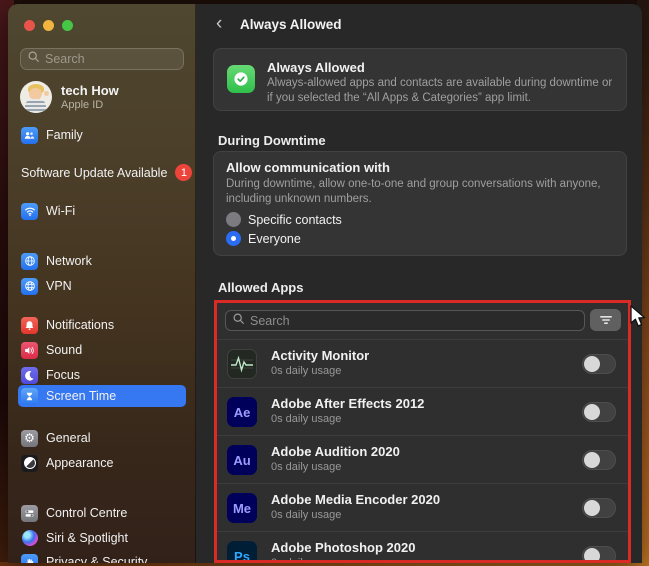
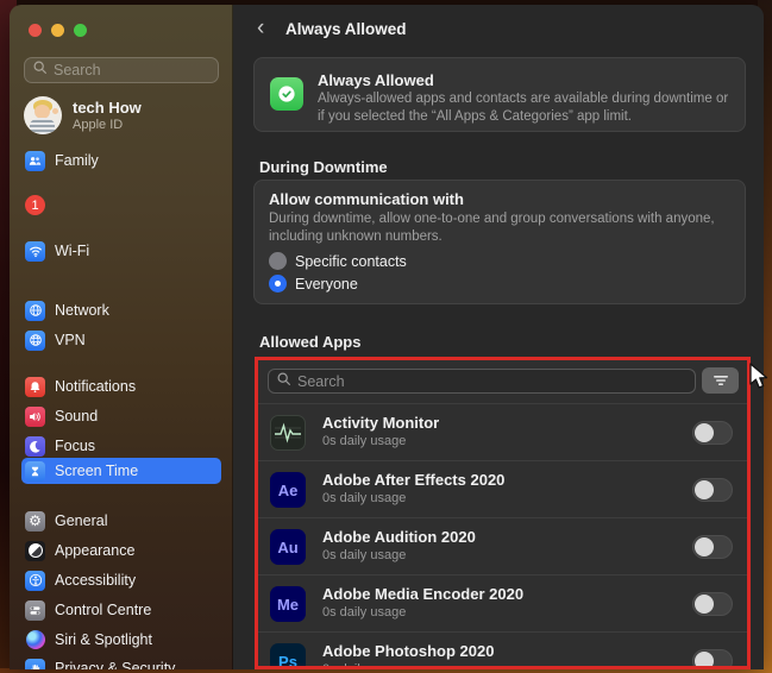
  Search
  tech How
  Apple ID
  Family
- Software Update Available
  1
  Wi-Fi
  Network
  VPN
  Notifications
  Sound
  Focus
  Screen Time
  ⚙
  General
  Appearance
+ Accessibility
  Control Centre
  Siri & Spotlight
  Privacy & Security
  ‹
  Always Allowed
  Always Allowed
  Always-allowed apps and contacts are available during downtime or if you selected the “All Apps & Categories” app limit.
  During Downtime
  Allow communication with
  During downtime, allow one-to-one and group conversations with anyone, including unknown numbers.
  Specific contacts
  Everyone
  Allowed Apps
  Search
  Activity Monitor
  0s daily usage
  Ae
- Adobe After Effects 2012
+ Adobe After Effects 2020
  0s daily usage
  Au
  Adobe Audition 2020
  0s daily usage
  Me
  Adobe Media Encoder 2020
  0s daily usage
  Ps
  Adobe Photoshop 2020
